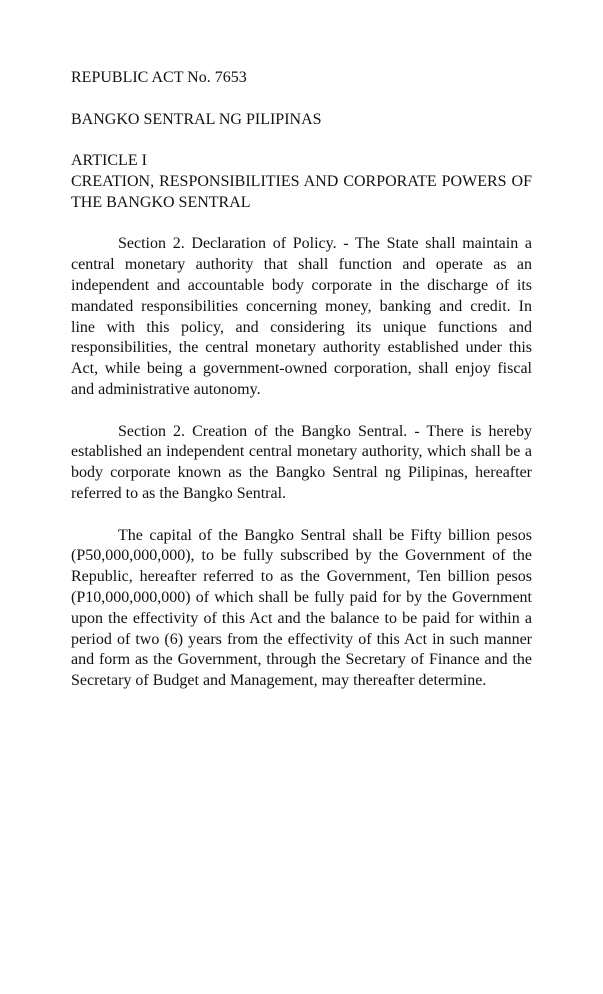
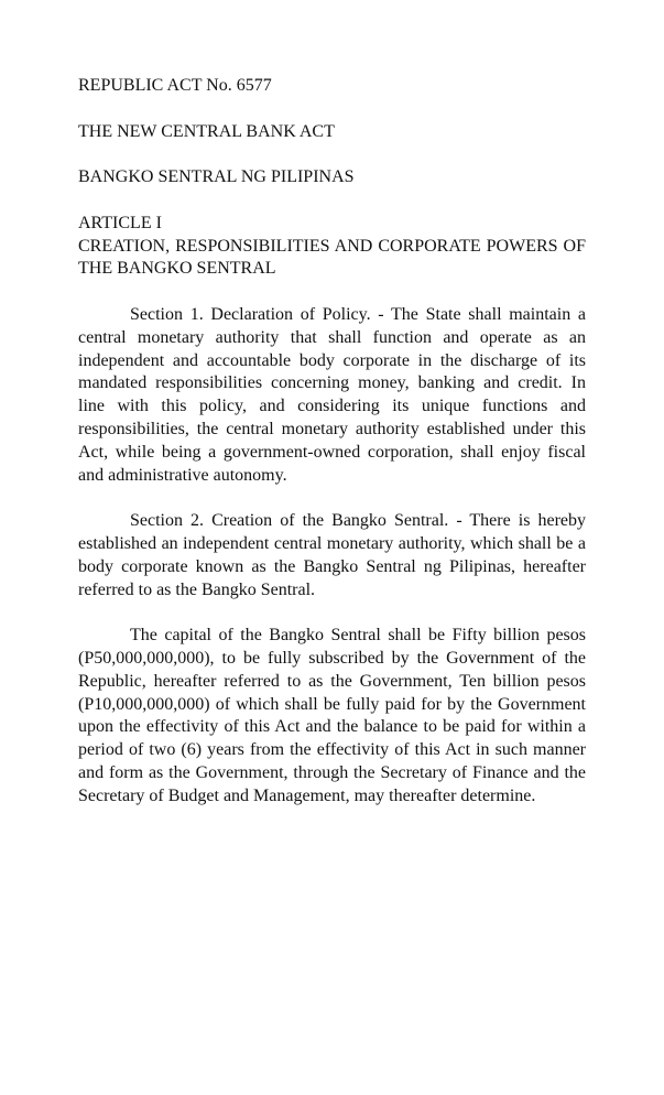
- REPUBLIC ACT No. 7653
+ REPUBLIC ACT No. 6577
+ THE NEW CENTRAL BANK ACT
  BANGKO SENTRAL NG PILIPINAS
  ARTICLE I
  CREATION, RESPONSIBILITIES AND CORPORATE POWERS OF
  THE BANGKO SENTRAL
- Section 2. Declaration of Policy. - The State shall maintain a central monetary authority that shall function and operate as an independent and accountable body corporate in the discharge of its mandated responsibilities concerning money, banking and credit. In line with this policy, and considering its unique functions and responsibilities, the central monetary authority established under this Act, while being a government-owned corporation, shall enjoy fiscal and administrative autonomy.
+ Section 1. Declaration of Policy. - The State shall maintain a central monetary authority that shall function and operate as an independent and accountable body corporate in the discharge of its mandated responsibilities concerning money, banking and credit. In line with this policy, and considering its unique functions and responsibilities, the central monetary authority established under this Act, while being a government-owned corporation, shall enjoy fiscal and administrative autonomy.
  Section 2. Creation of the Bangko Sentral. - There is hereby established an independent central monetary authority, which shall be a body corporate known as the Bangko Sentral ng Pilipinas, hereafter referred to as the Bangko Sentral.
  The capital of the Bangko Sentral shall be Fifty billion pesos (P50,000,000,000), to be fully subscribed by the Government of the Republic, hereafter referred to as the Government, Ten billion pesos (P10,000,000,000) of which shall be fully paid for by the Government upon the effectivity of this Act and the balance to be paid for within a period of two (6) years from the effectivity of this Act in such manner and form as the Government, through the Secretary of Finance and the Secretary of Budget and Management, may thereafter determine.
